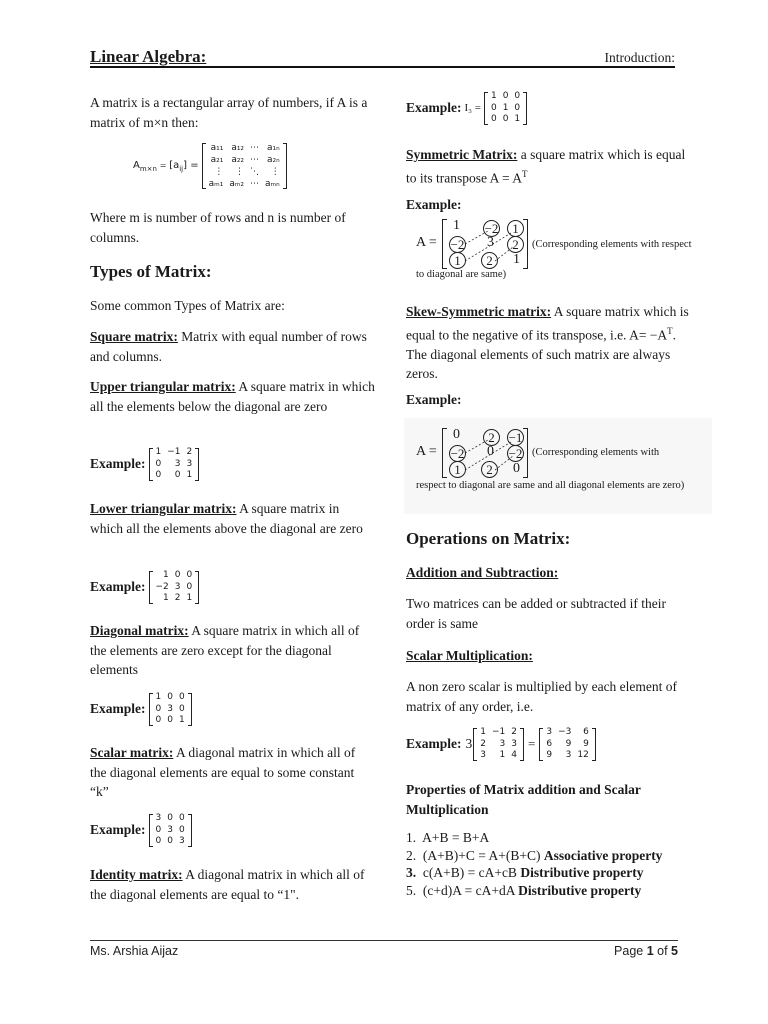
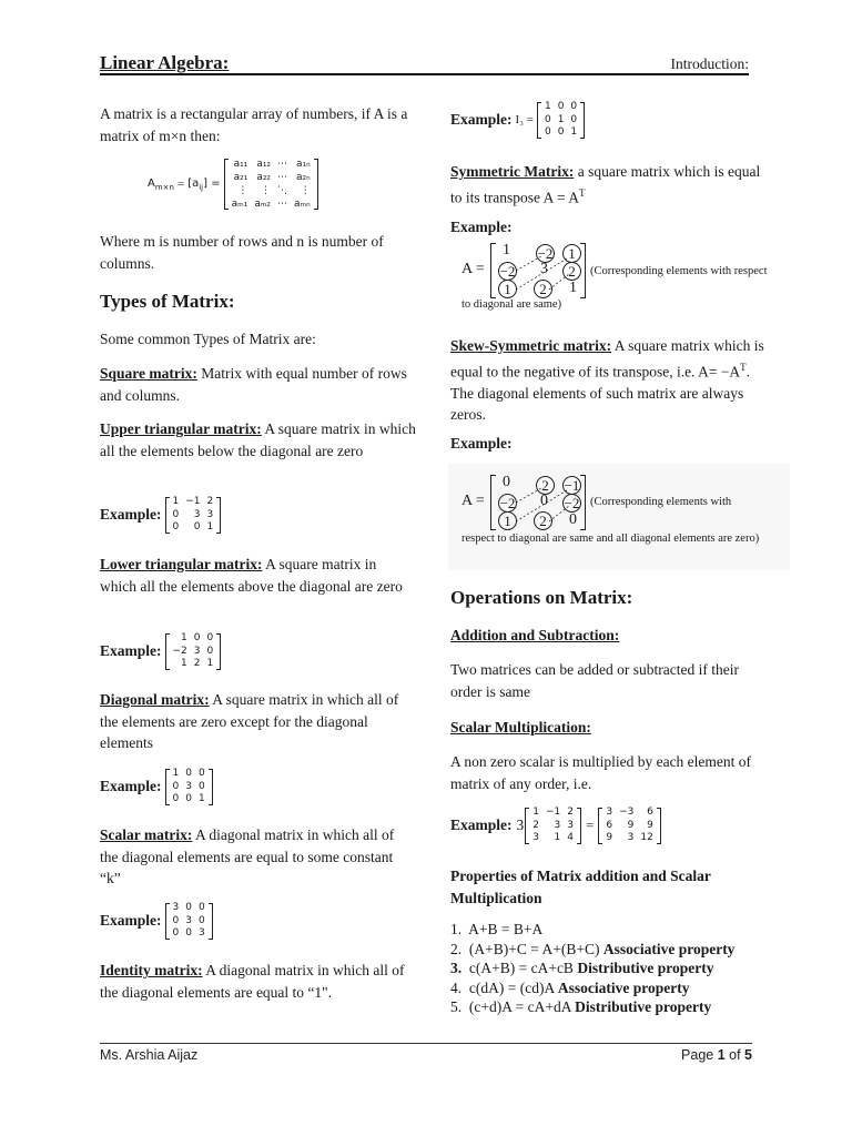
  Linear Algebra:
  Introduction:
  A matrix is a rectangular array of numbers, if A is a matrix of m×n then:
  Am×n
  =
  [aij] =
  a₁₁	a₁₂	⋯	a₁ₙ
  a₂₁	a₂₂	⋯	a₂ₙ
  ⋮	⋮	⋱	⋮
  aₘ₁	aₘ₂	⋯	aₘₙ
  Where m is number of rows and n is number of columns.
  Types of Matrix:
  Some common Types of Matrix are:
  Square matrix: Matrix with equal number of rows and columns.
  Upper triangular matrix: A square matrix in which all the elements below the diagonal are zero
  Example:
  1	−1	2
  0	3	3
  0	0	1
  Lower triangular matrix: A square matrix in which all the elements above the diagonal are zero
  Example:
  1	0	0
  −2	3	0
  1	2	1
  Diagonal matrix: A square matrix in which all of the elements are zero except for the diagonal elements
  Example:
  1	0	0
  0	3	0
  0	0	1
  Scalar matrix: A diagonal matrix in which all of the diagonal elements are equal to some constant “k”
  Example:
  3	0	0
  0	3	0
  0	0	3
  Identity matrix: A diagonal matrix in which all of the diagonal elements are equal to “1".
  Example:
  I₃ =
  1	0	0
  0	1	0
  0	0	1
  Symmetric Matrix: a square matrix which is equal to its transpose A = AT
  Example:
  A =
  1
  −2
  1
  −2
  3
  2
  1
  2
  1
  (Corresponding elements with respect
  to diagonal are same)
  Skew-Symmetric matrix: A square matrix which is equal to the negative of its transpose, i.e. A= −AT. The diagonal elements of such matrix are always zeros.
  Example:
  A =
  0
  2
  −1
  −2
  0
  −2
  1
  2
  0
  (Corresponding elements with
  respect to diagonal are same and all diagonal elements are zero)
  Operations on Matrix:
  Addition and Subtraction:
  Two matrices can be added or subtracted if their order is same
  Scalar Multiplication:
  A non zero scalar is multiplied by each element of matrix of any order, i.e.
  Example:
  3
  1	−1	2
  2	3	3
  3	1	4
  =
  3	−3	6
  6	9	9
  9	3	12
  Properties of Matrix addition and Scalar Multiplication
  1. A+B = B+A
  2. (A+B)+C = A+(B+C) Associative property
  3. c(A+B) = cA+cB Distributive property
+ 4. c(dA) = (cd)A Associative property
  5. (c+d)A = cA+dA Distributive property
  Ms. Arshia Aijaz
  Page 1 of 5
